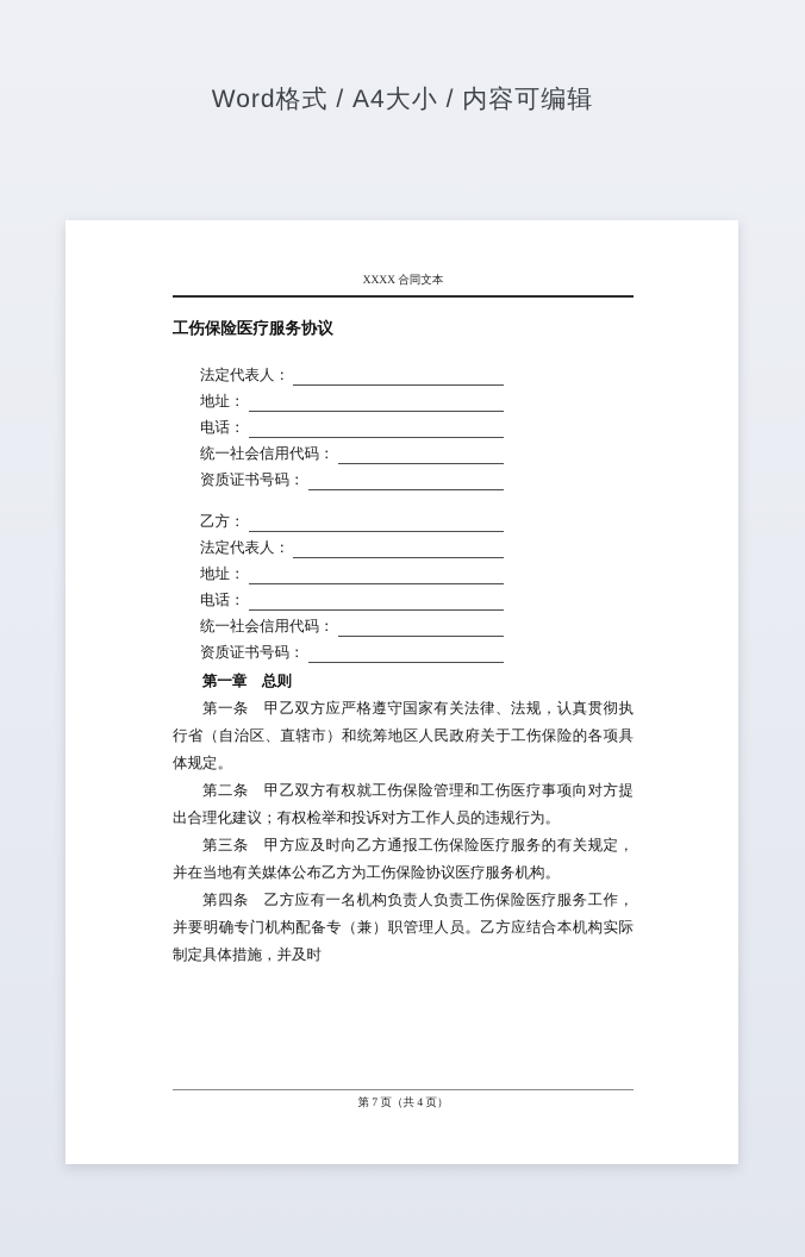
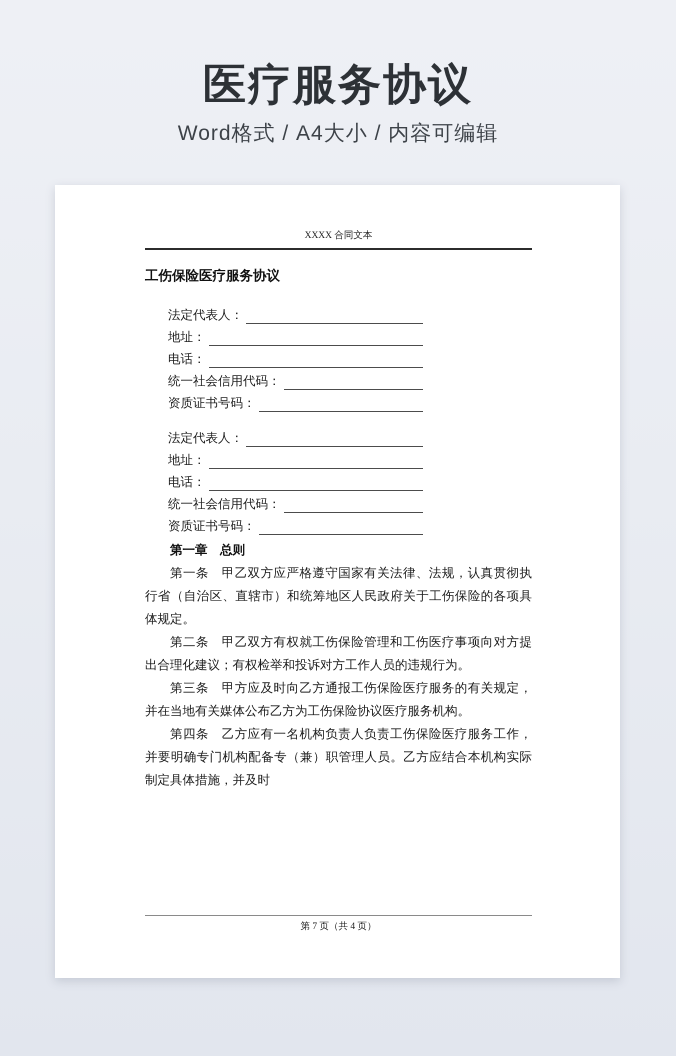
+ 医疗服务协议
  Word格式 / A4大小 / 内容可编辑
  XXXX 合同文本
  工伤保险医疗服务协议
  法定代表人：
  地址：
  电话：
  统一社会信用代码：
  资质证书号码：
- 乙方：
  法定代表人：
  地址：
  电话：
  统一社会信用代码：
  资质证书号码：
  第一章 总则
  第一条 甲乙双方应严格遵守国家有关法律、法规，认真贯彻执行省（自治区、直辖市）和统筹地区人民政府关于工伤保险的各项具体规定。
  第二条 甲乙双方有权就工伤保险管理和工伤医疗事项向对方提出合理化建议；有权检举和投诉对方工作人员的违规行为。
  第三条 甲方应及时向乙方通报工伤保险医疗服务的有关规定，并在当地有关媒体公布乙方为工伤保险协议医疗服务机构。
  第四条 乙方应有一名机构负责人负责工伤保险医疗服务工作，并要明确专门机构配备专（兼）职管理人员。乙方应结合本机构实际制定具体措施，并及时
  第 7 页（共 4 页）
